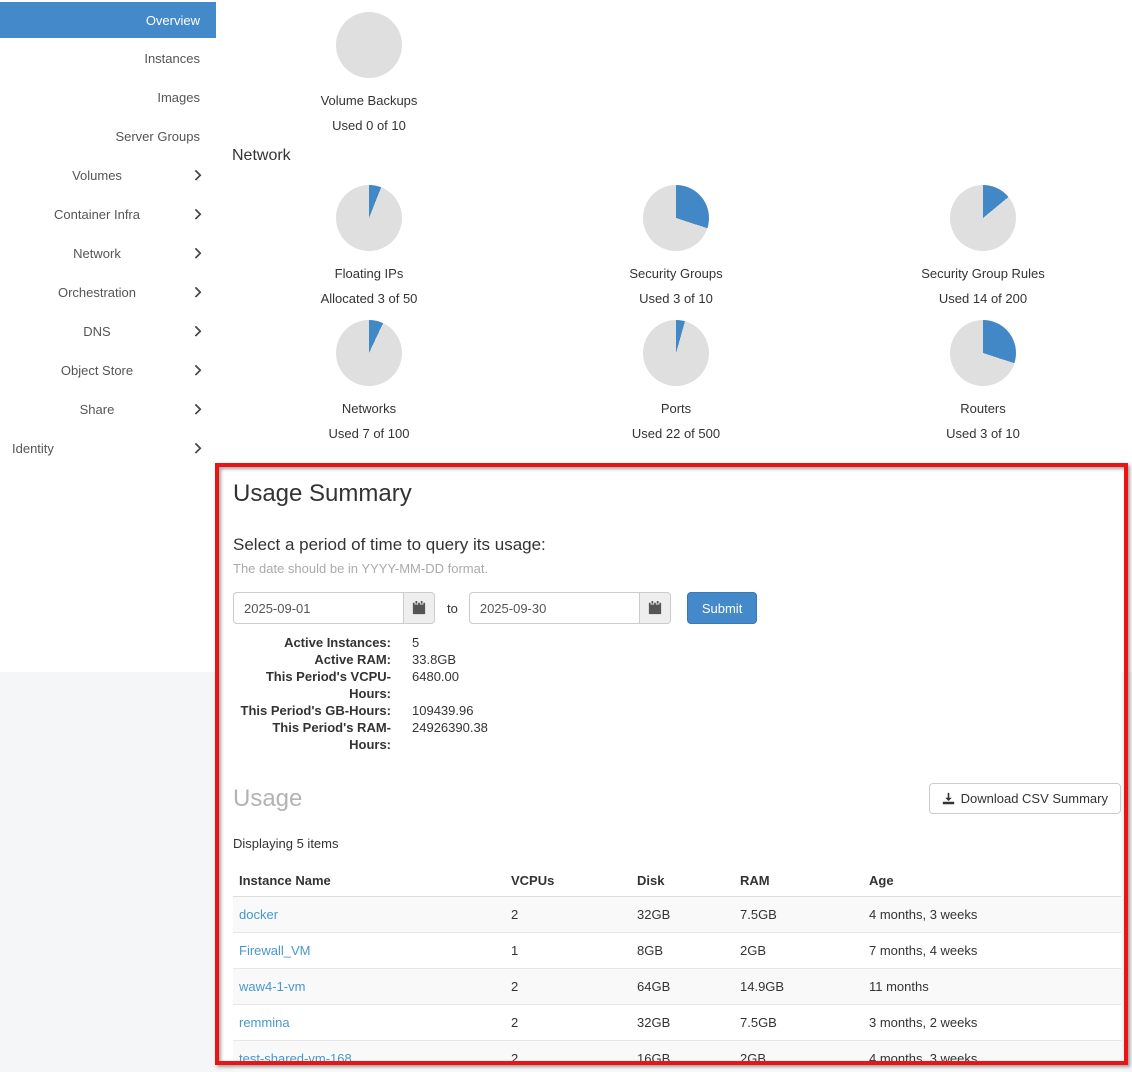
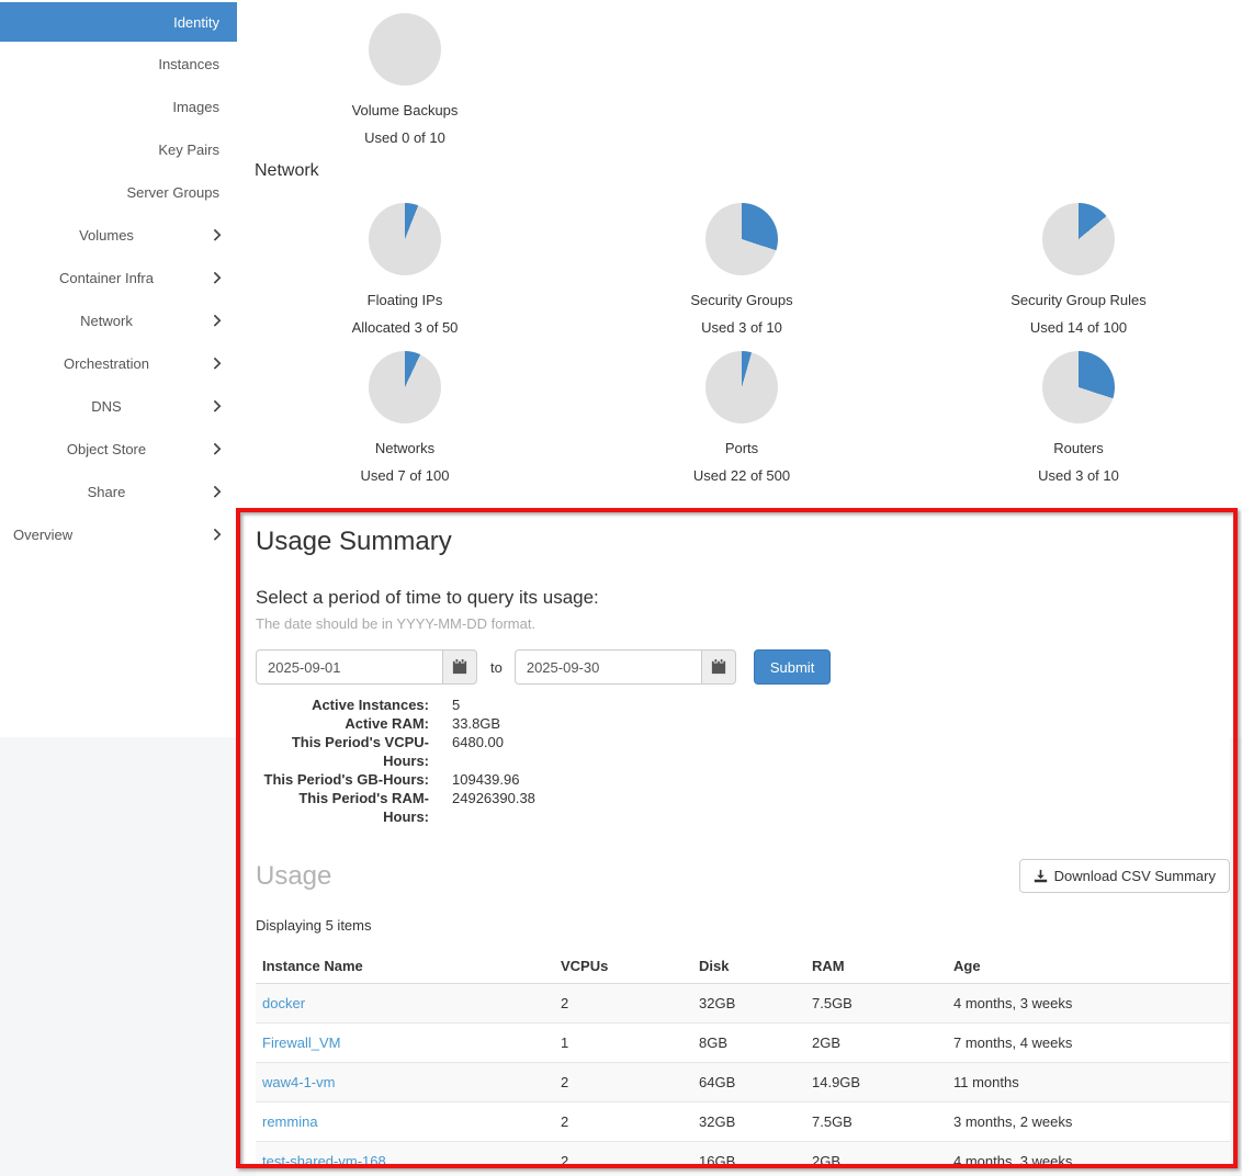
- Overview
+ Identity
  Instances
  Images
+ Key Pairs
  Server Groups
  Volumes
  Container Infra
  Network
  Orchestration
  DNS
  Object Store
  Share
- Identity
+ Overview
  Volume Backups
  Used 0 of 10
  Network
  Floating IPs
  Allocated 3 of 50
  Security Groups
  Used 3 of 10
  Security Group Rules
- Used 14 of 200
+ Used 14 of 100
  Networks
  Used 7 of 100
  Ports
  Used 22 of 500
  Routers
  Used 3 of 10
  Usage Summary
  Select a period of time to query its usage:
  The date should be in YYYY-MM-DD format.
  2025-09-01
  to
  2025-09-30
  Submit
  Active Instances:
  5
  Active RAM:
  33.8GB
  This Period's VCPU-Hours:
  6480.00
  This Period's GB-Hours:
  109439.96
  This Period's RAM-Hours:
  24926390.38
  Usage
  Download CSV Summary
  Displaying 5 items
  Instance Name	VCPUs	Disk	RAM	Age
  docker	2	32GB	7.5GB	4 months, 3 weeks
  Firewall_VM	1	8GB	2GB	7 months, 4 weeks
  waw4-1-vm	2	64GB	14.9GB	11 months
  remmina	2	32GB	7.5GB	3 months, 2 weeks
  test-shared-vm-168	2	16GB	2GB	4 months, 3 weeks
